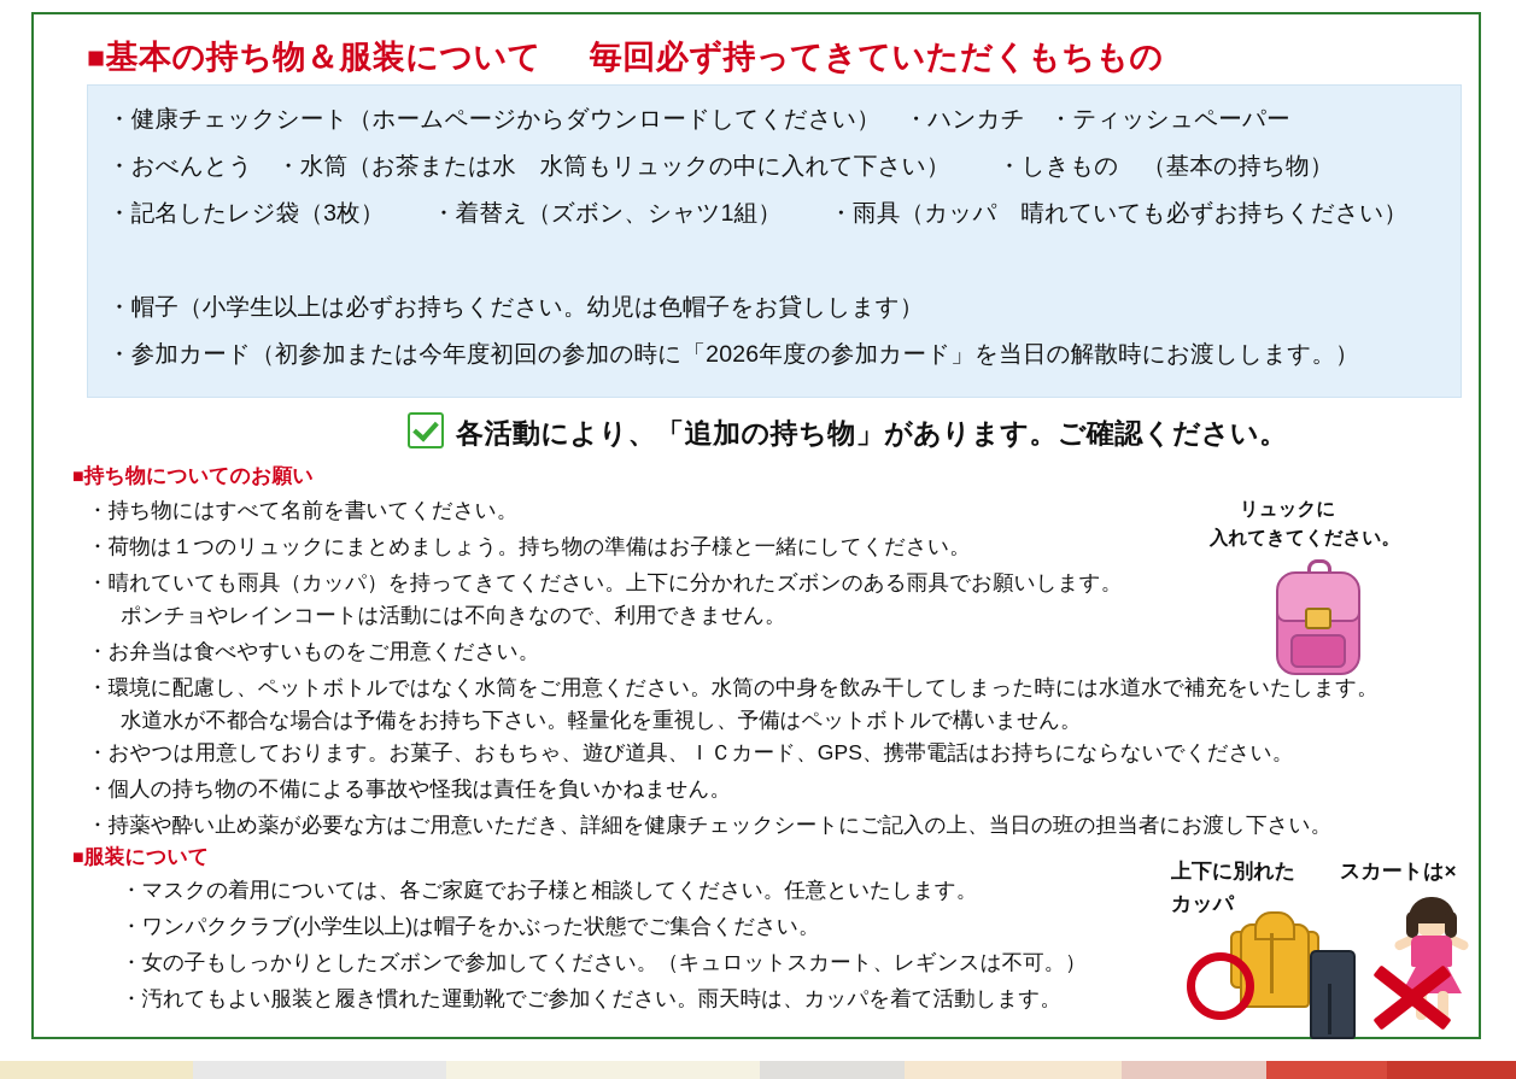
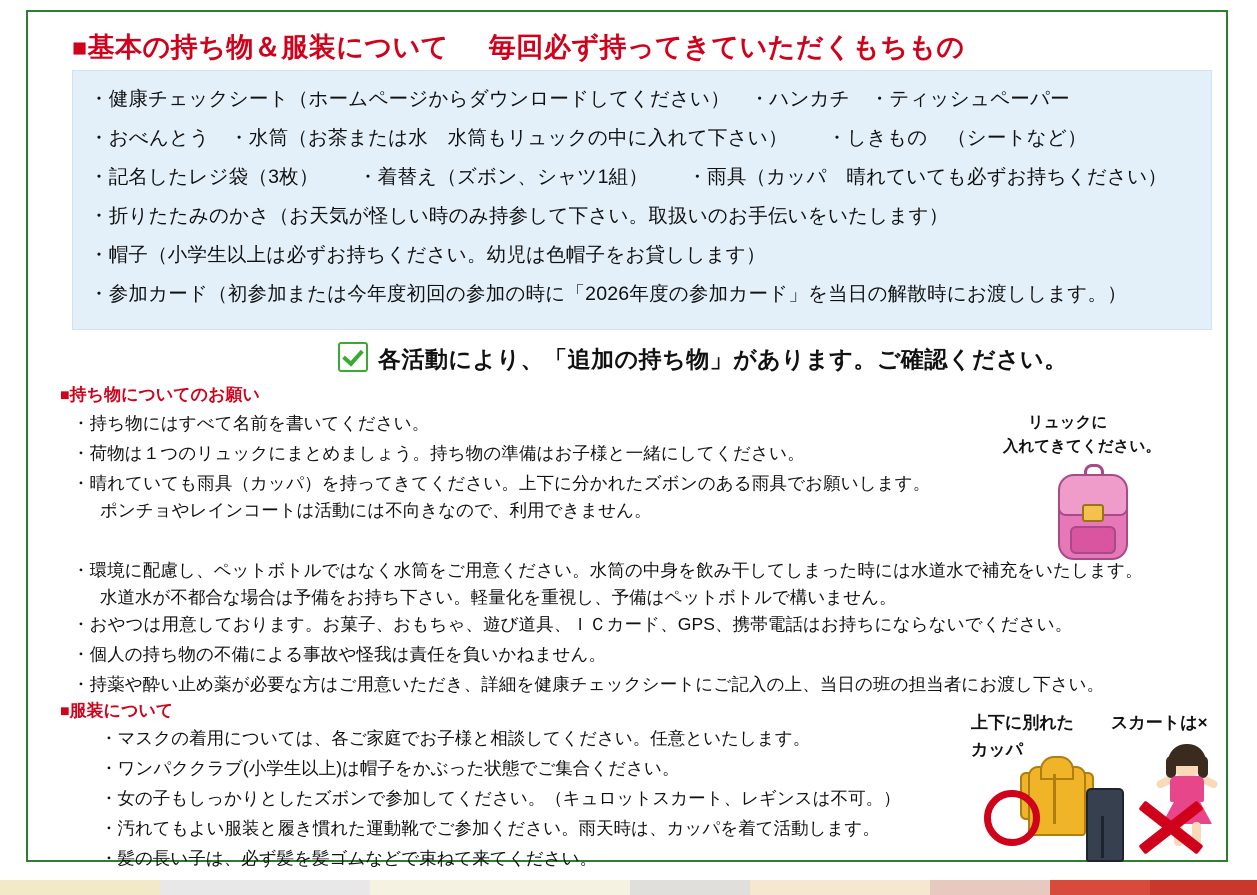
  ■基本の持ち物＆服装について 毎回必ず持ってきていただくもちもの
  ・健康チェックシート（ホームページからダウンロードしてください） ・ハンカチ ・ティッシュペーパー
- ・おべんとう ・水筒（お茶または水 水筒もリュックの中に入れて下さい） ・しきもの （基本の持ち物）
+ ・おべんとう ・水筒（お茶または水 水筒もリュックの中に入れて下さい） ・しきもの （シートなど）
  ・記名したレジ袋（3枚） ・着替え（ズボン、シャツ1組） ・雨具（カッパ 晴れていても必ずお持ちください）
+ ・折りたたみのかさ（お天気が怪しい時のみ持参して下さい。取扱いのお手伝いをいたします）
  ・帽子（小学生以上は必ずお持ちください。幼児は色帽子をお貸しします）
  ・参加カード（初参加または今年度初回の参加の時に「2026年度の参加カード」を当日の解散時にお渡しします。）
  各活動により、「追加の持ち物」があります。ご確認ください。
  ■持ち物についてのお願い
  ・持ち物にはすべて名前を書いてください。
  ・荷物は１つのリュックにまとめましょう。持ち物の準備はお子様と一緒にしてください。
  ・晴れていても雨具（カッパ）を持ってきてください。上下に分かれたズボンのある雨具でお願いします。
  ポンチョやレインコートは活動には不向きなので、利用できません。
- ・お弁当は食べやすいものをご用意ください。
  ・環境に配慮し、ペットボトルではなく水筒をご用意ください。水筒の中身を飲み干してしまった時には水道水で補充をいたします。
  水道水が不都合な場合は予備をお持ち下さい。軽量化を重視し、予備はペットボトルで構いません。
  ・おやつは用意しております。お菓子、おもちゃ、遊び道具、ＩＣカード、GPS、携帯電話はお持ちにならないでください。
  ・個人の持ち物の不備による事故や怪我は責任を負いかねません。
  ・持薬や酔い止め薬が必要な方はご用意いただき、詳細を健康チェックシートにご記入の上、当日の班の担当者にお渡し下さい。
  ■服装について
  ・マスクの着用については、各ご家庭でお子様と相談してください。任意といたします。
  ・ワンパククラブ(小学生以上)は帽子をかぶった状態でご集合ください。
  ・女の子もしっかりとしたズボンで参加してください。（キュロットスカート、レギンスは不可。）
  ・汚れてもよい服装と履き慣れた運動靴でご参加ください。雨天時は、カッパを着て活動します。
+ ・髪の長い子は、必ず髪を髪ゴムなどで束ねて来てください。
  リュックに
  入れてきてください。
  上下に別れた
  カッパ
  スカートは×
